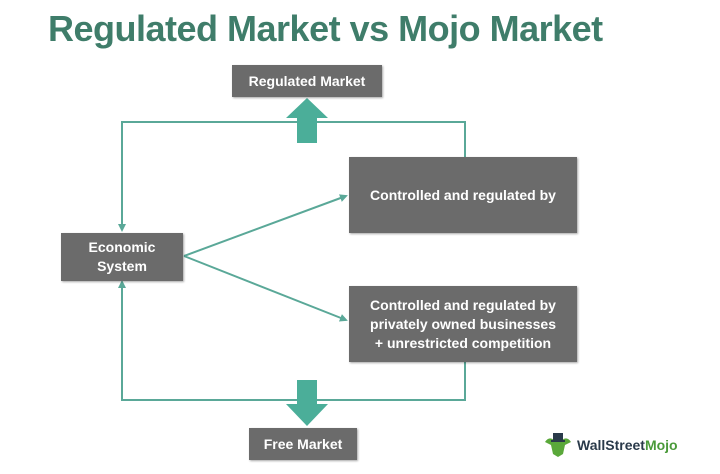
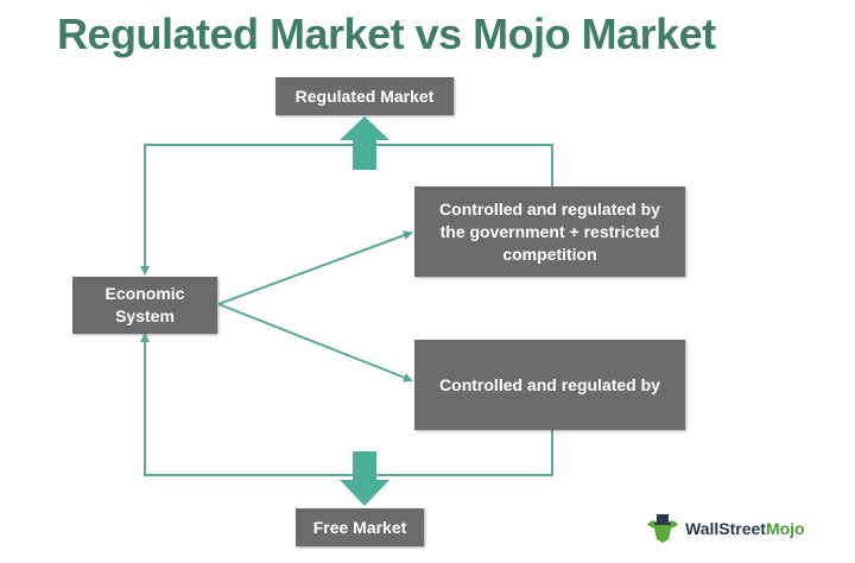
  Regulated Market vs Mojo Market
  Regulated Market
  Economic
  System
  Controlled and regulated by
+ the government + restricted
+ competition
  Controlled and regulated by
- privately owned businesses
- + unrestricted competition
  Free Market
  WallStreetMojo
